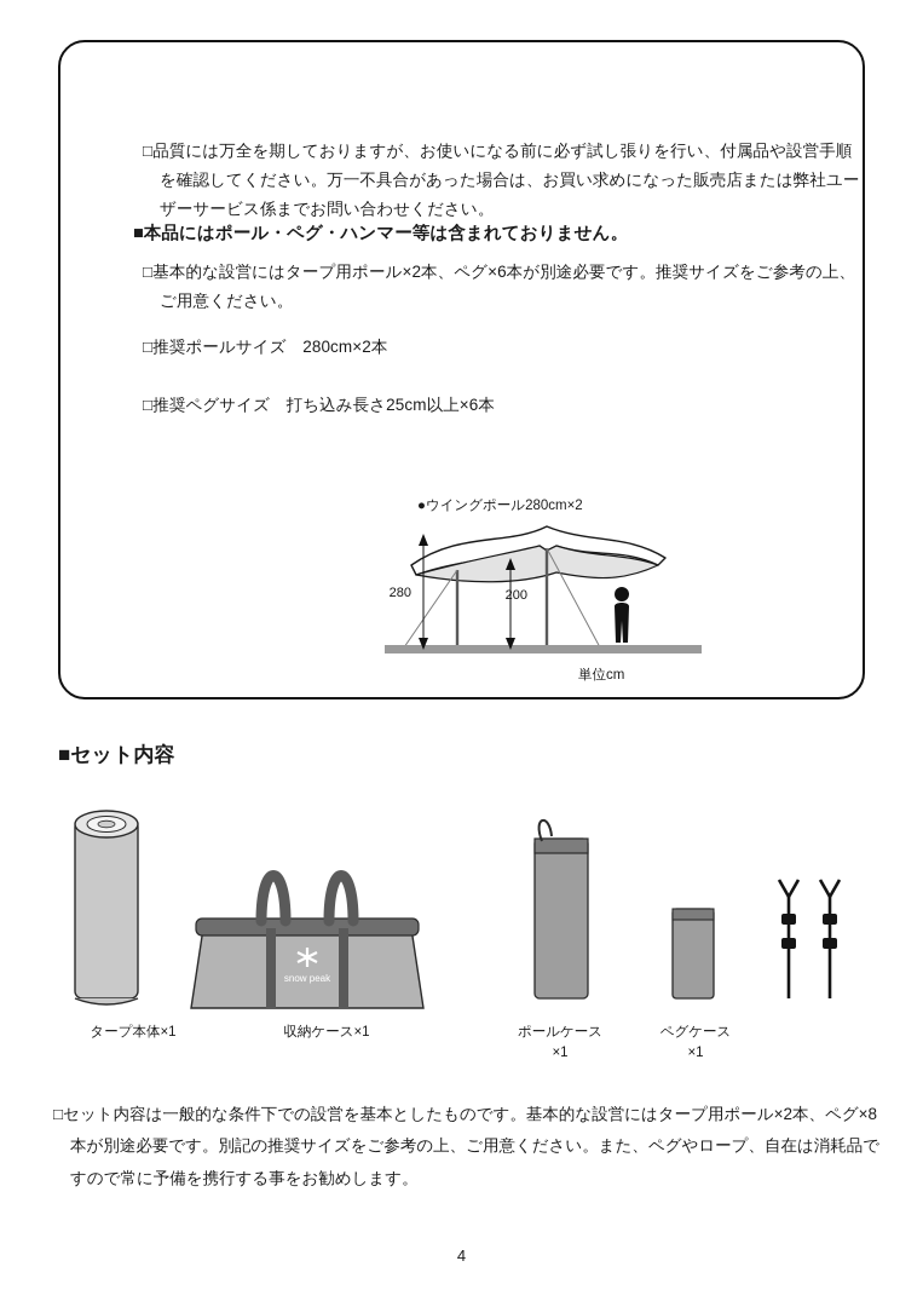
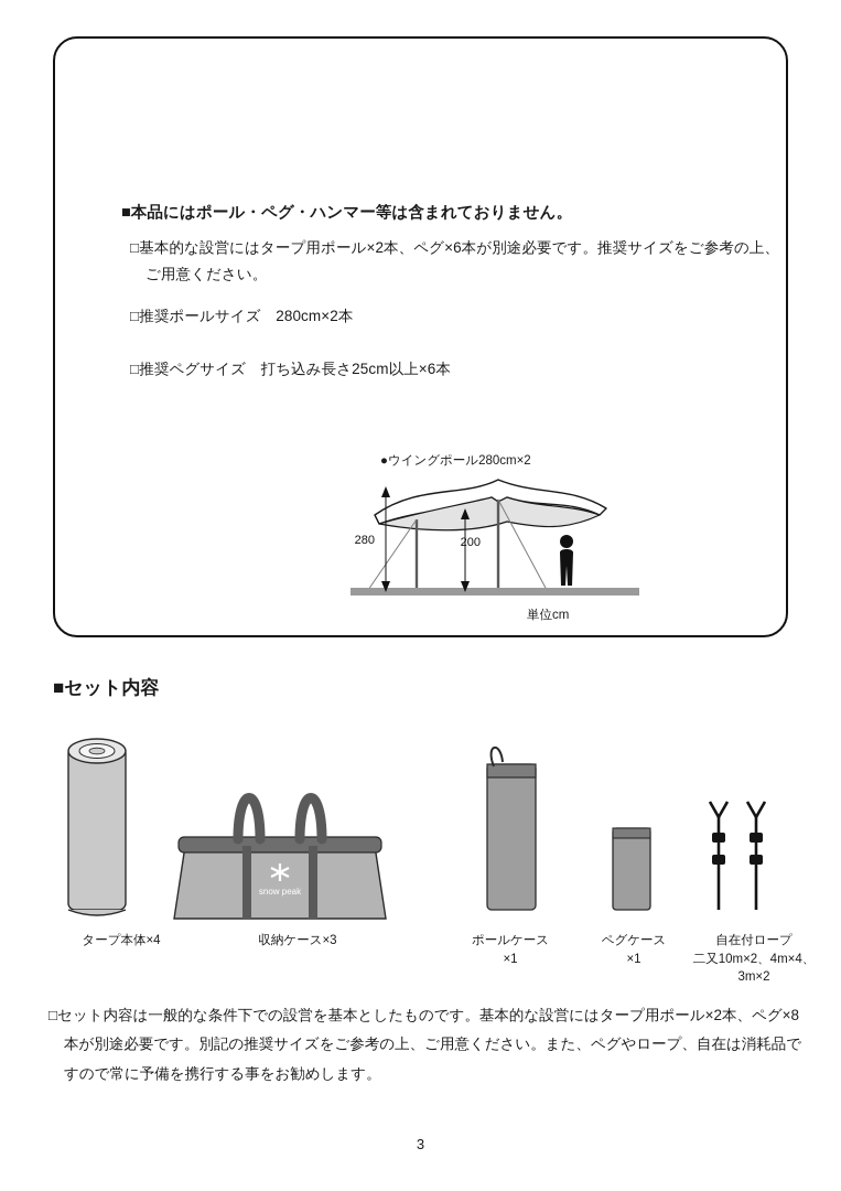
- □品質には万全を期しておりますが、お使いになる前に必ず試し張りを行い、付属品や設営手順を確認してください。万一不具合があった場合は、お買い求めになった販売店または弊社ユーザーサービス係までお問い合わせください。
  ■本品にはポール・ペグ・ハンマー等は含まれておりません。
  □基本的な設営にはタープ用ポール×2本、ペグ×6本が別途必要です。推奨サイズをご参考の上、ご用意ください。
  □推奨ポールサイズ 280cm×2本
  □推奨ペグサイズ 打ち込み長さ25cm以上×6本
  ●ウイングポール280cm×2
  280
  200
  単位cm
  ■セット内容
  snow peak
- タープ本体×1
+ タープ本体×4
- 収納ケース×1
+ 収納ケース×3
  ポールケース
  ×1
  ペグケース
  ×1
+ 自在付ロープ
+ 二又10m×2、4m×4、
+ 3m×2
  □セット内容は一般的な条件下での設営を基本としたものです。基本的な設営にはタープ用ポール×2本、ペグ×8本が別途必要です。別記の推奨サイズをご参考の上、ご用意ください。また、ペグやロープ、自在は消耗品ですので常に予備を携行する事をお勧めします。
- 4
+ 3
